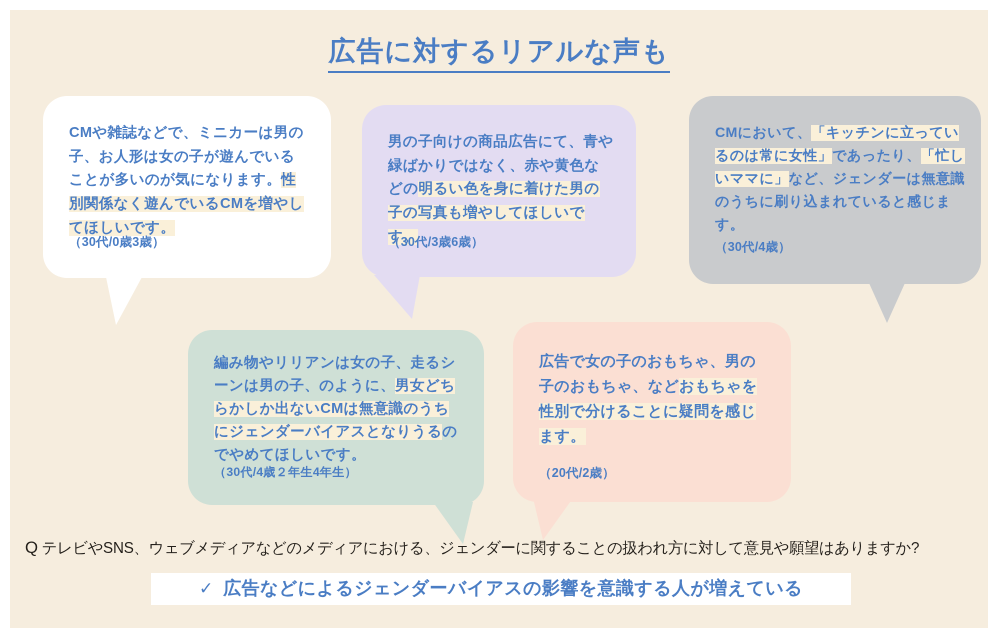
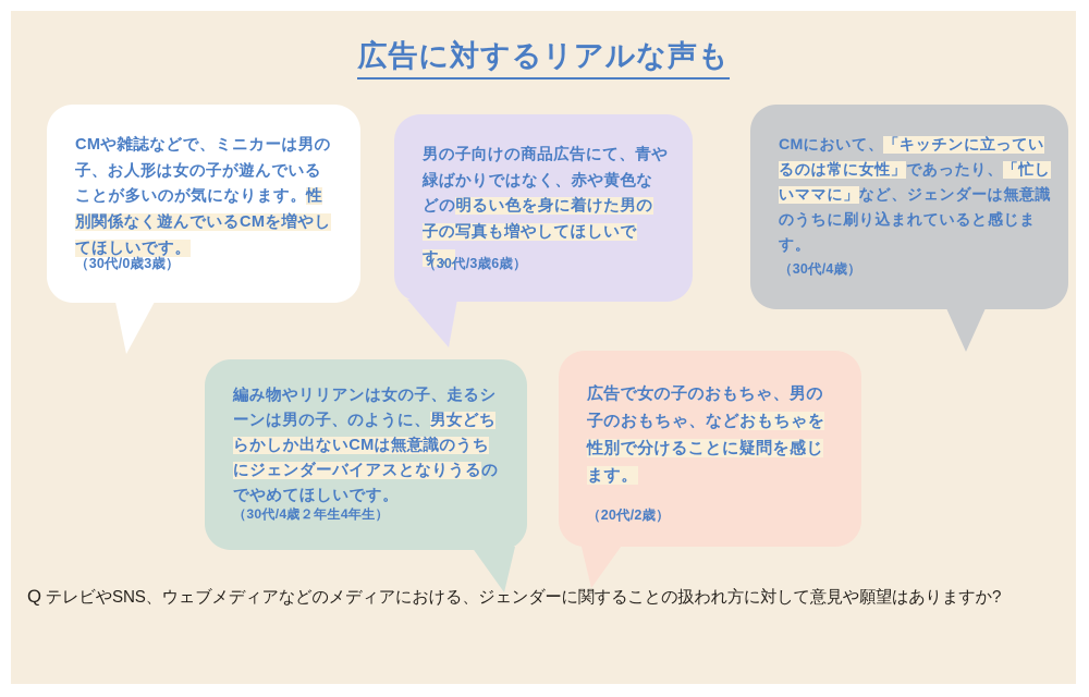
  広告に対するリアルな声も
  CMや雑誌などで、ミニカーは男の子、お人形は女の子が遊んでいることが多いのが気になります。性別関係なく遊んでいるCMを増やしてほしいです。
  （30代/0歳3歳）
  男の子向けの商品広告にて、青や緑ばかりではなく、赤や黄色などの明るい色を身に着けた男の子の写真も増やしてほしいです。
  （30代/3歳6歳）
  CMにおいて、「キッチンに立っているのは常に女性」であったり、「忙しいママに」など、ジェンダーは無意識のうちに刷り込まれていると感じます。
  （30代/4歳）
  編み物やリリアンは女の子、走るシーンは男の子、のように、男女どちらかしか出ないCMは無意識のうちにジェンダーバイアスとなりうるのでやめてほしいです。
  （30代/4歳２年生4年生）
  広告で女の子のおもちゃ、男の子のおもちゃ、などおもちゃを性別で分けることに疑問を感じます。
  （20代/2歳）
  Q テレビやSNS、ウェブメディアなどのメディアにおける、ジェンダーに関することの扱われ方に対して意見や願望はありますか?
- ✓
- 広告などによるジェンダーバイアスの影響を意識する人が増えている
